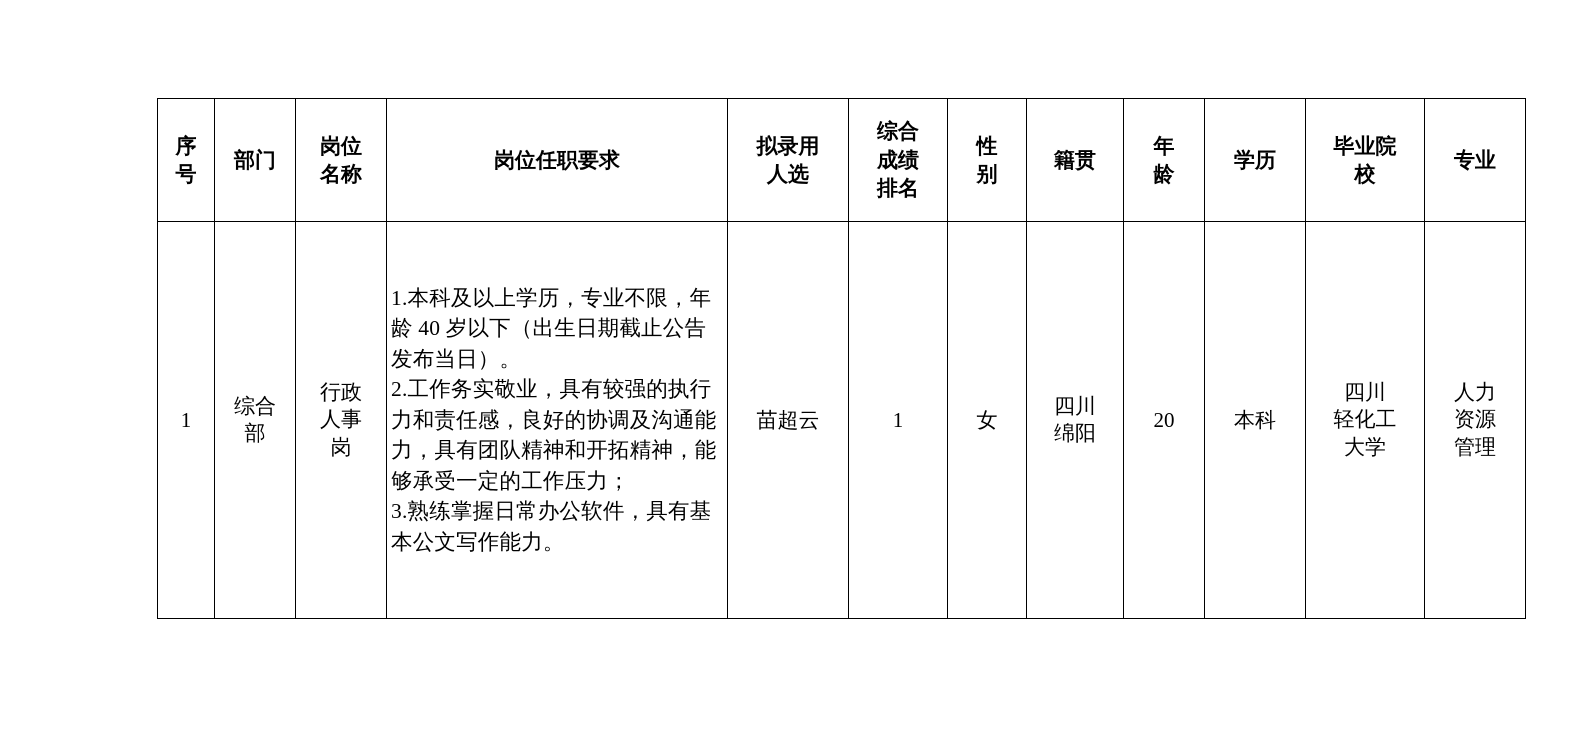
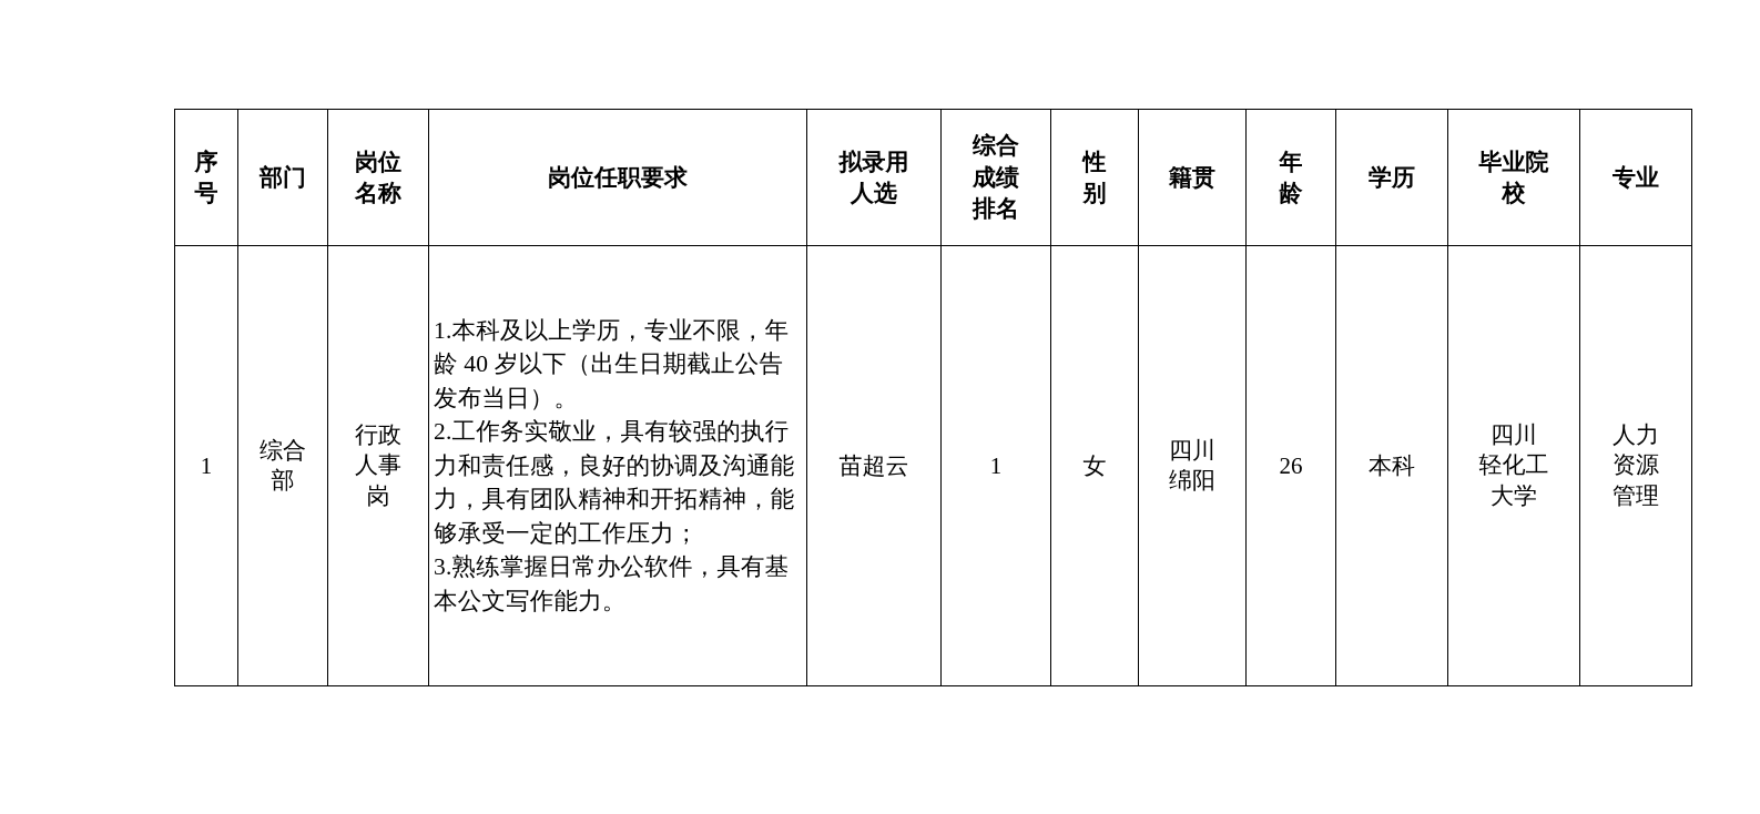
  序 号	部门	岗位 名称	岗位任职要求	拟录用 人选	综合 成绩 排名	性 别	籍贯	年 龄	学历	毕业院 校	专业
- 1	综合 部	行政 人事 岗	1.本科及以上学历，专业不限，年龄 40 岁以下（出生日期截止公告发布当日）。 2.工作务实敬业，具有较强的执行力和责任感，良好的协调及沟通能力，具有团队精神和开拓精神，能够承受一定的工作压力； 3.熟练掌握日常办公软件，具有基本公文写作能力。	苗超云	1	女	四川 绵阳	20	本科	四川 轻化工 大学	人力 资源 管理
+ 1	综合 部	行政 人事 岗	1.本科及以上学历，专业不限，年龄 40 岁以下（出生日期截止公告发布当日）。 2.工作务实敬业，具有较强的执行力和责任感，良好的协调及沟通能力，具有团队精神和开拓精神，能够承受一定的工作压力； 3.熟练掌握日常办公软件，具有基本公文写作能力。	苗超云	1	女	四川 绵阳	26	本科	四川 轻化工 大学	人力 资源 管理
